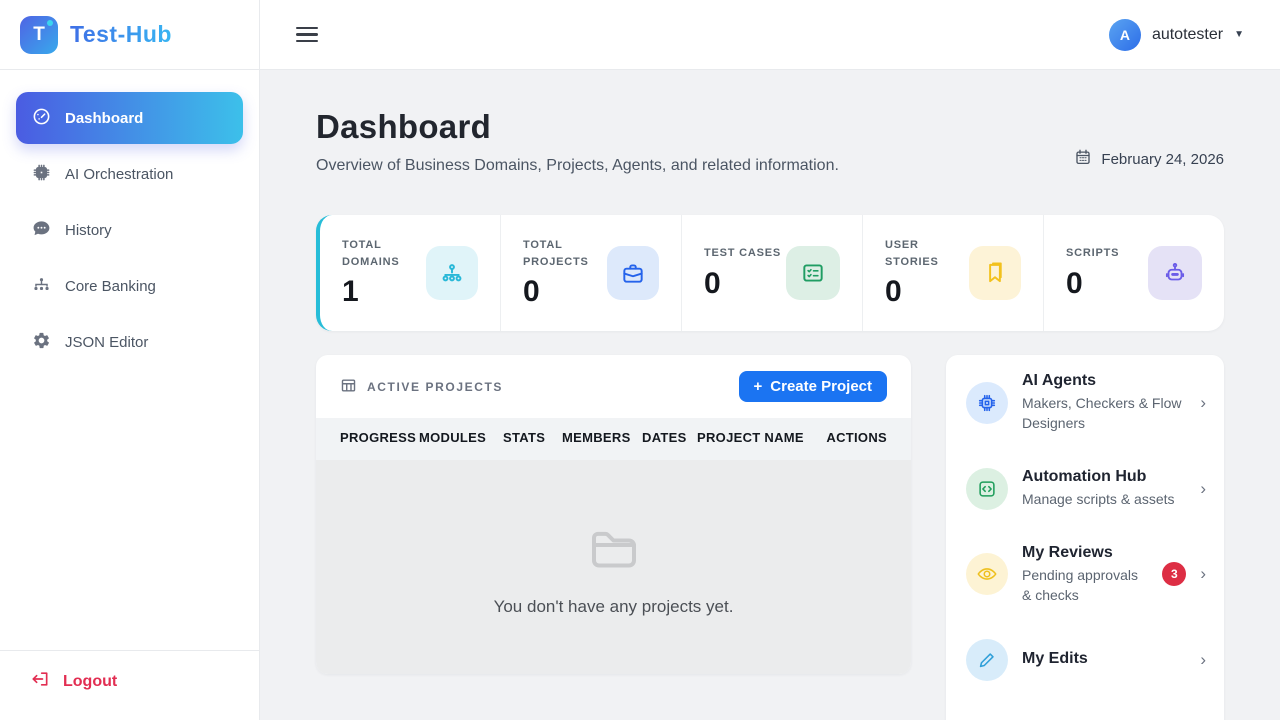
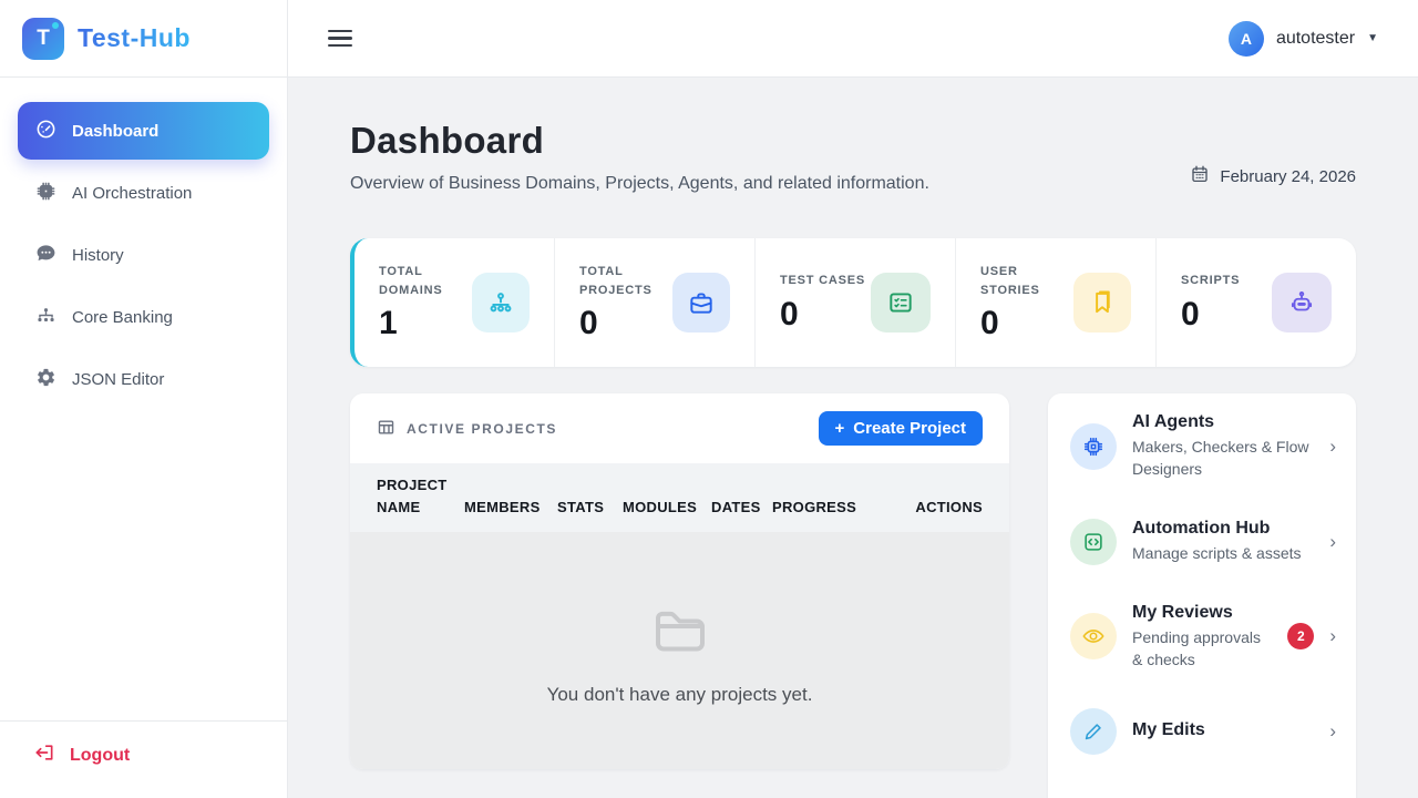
  T
  Test-Hub
  Dashboard
  AI Orchestration
  History
  Core Banking
  JSON Editor
  Logout
  A
  autotester
  ▼
  Dashboard
  Overview of Business Domains, Projects, Agents, and related information.
  February 24, 2026
  TOTAL DOMAINS
  1
  TOTAL PROJECTS
  0
  TEST CASES
  0
  USER STORIES
  0
  SCRIPTS
  0
  ACTIVE PROJECTS
  +
  Create Project
- PROGRESS
+ PROJECT NAME
- MODULES
+ MEMBERS
  STATS
- MEMBERS
+ MODULES
  DATES
- PROJECT NAME
+ PROGRESS
  ACTIONS
  You don't have any projects yet.
  AI Agents
  Makers, Checkers & Flow Designers
  ›
  Automation Hub
  Manage scripts & assets
  ›
  My Reviews
  Pending approvals & checks
- 3
+ 2
  ›
  My Edits
  ›
